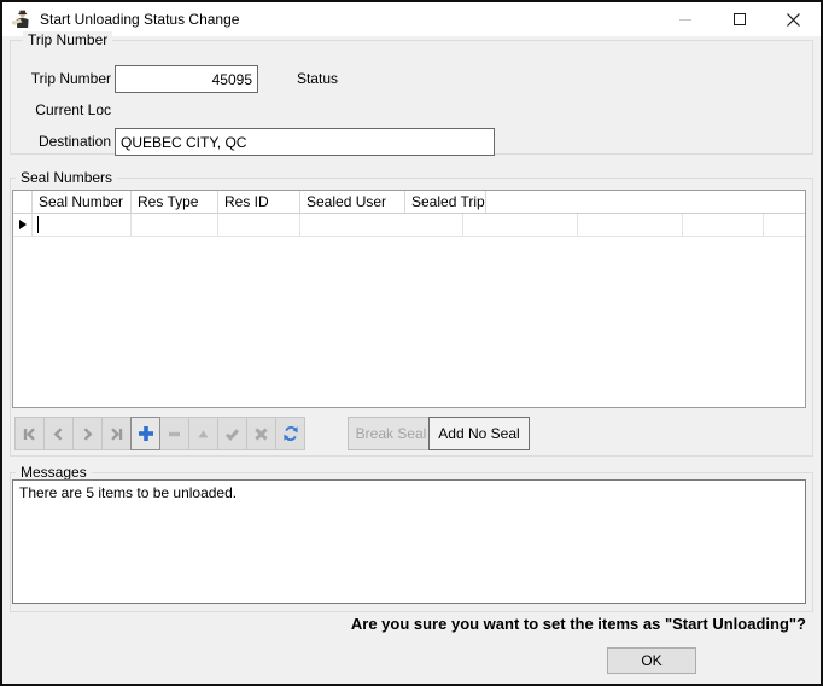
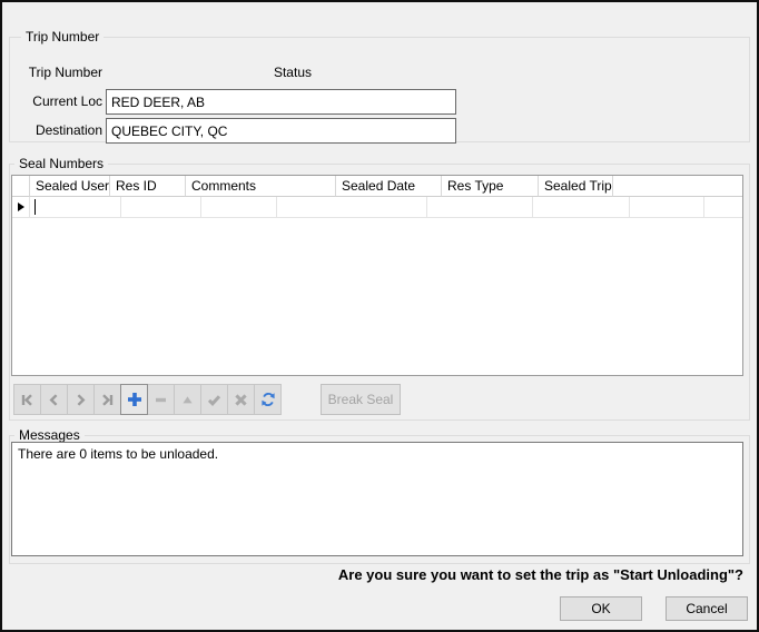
- Start Unloading Status Change
  Trip Number
  Trip Number
- 45095
  Status
  Current Loc
+ RED DEER, AB
  Destination
  QUEBEC CITY, QC
  Seal Numbers
- Seal Number
- Res Type
+ Sealed User
  Res ID
+ Comments
+ Sealed Date
- Sealed User
+ Res Type
  Sealed Trip
  Break Seal
- Add No Seal
  Messages
- There are 5 items to be unloaded.
+ There are 0 items to be unloaded.
- Are you sure you want to set the items as "Start Unloading"?
+ Are you sure you want to set the trip as "Start Unloading"?
  OK
+ Cancel
